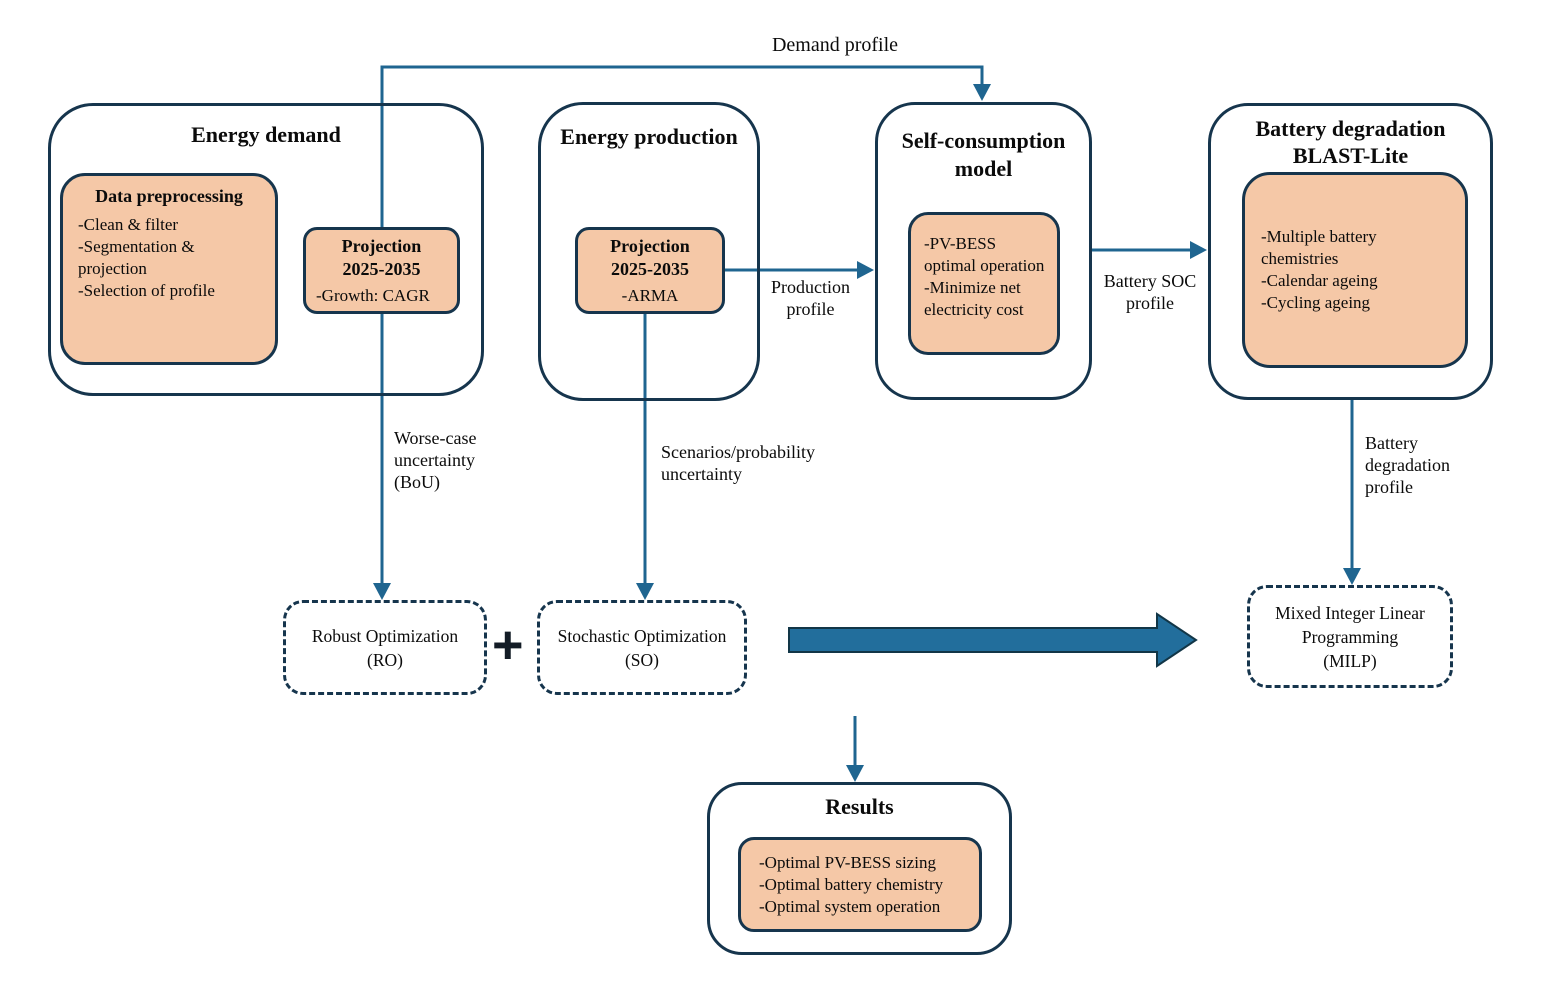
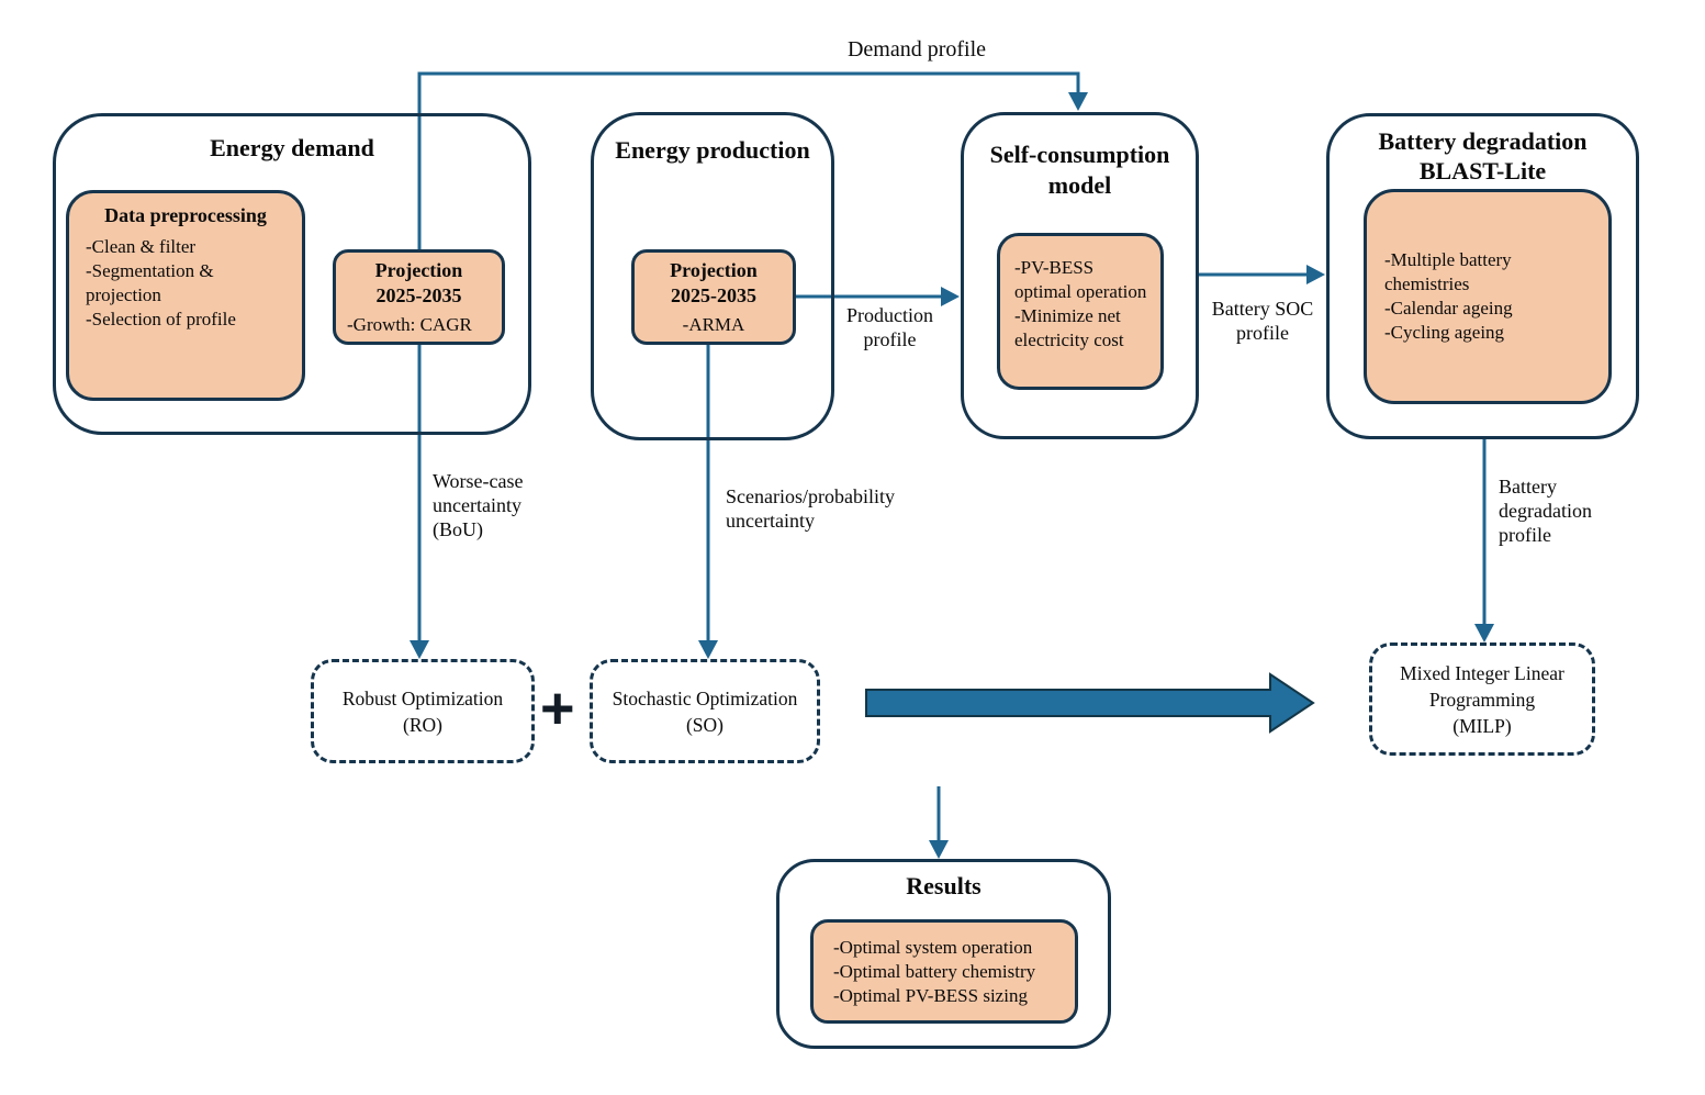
  Energy demand
  Data preprocessing
  -Clean & filter
  -Segmentation & projection
  -Selection of profile
  Projection
  2025-2035
  -Growth: CAGR
  Energy production
  Projection
  2025-2035
  -ARMA
  Self-consumption
  model
  -PV-BESS optimal operation
  -Minimize net electricity cost
  Battery degradation
  BLAST-Lite
  -Multiple battery chemistries
  -Calendar ageing
  -Cycling ageing
  Robust Optimization
  (RO)
  +
  Stochastic Optimization
  (SO)
  Mixed Integer Linear
  Programming
  (MILP)
  Results
- -Optimal PV-BESS sizing
+ -Optimal system operation
  -Optimal battery chemistry
- -Optimal system operation
+ -Optimal PV-BESS sizing
  Demand profile
  Production
  profile
  Battery SOC
  profile
  Worse-case
  uncertainty
  (BoU)
  Scenarios/probability
  uncertainty
  Battery
  degradation
  profile
